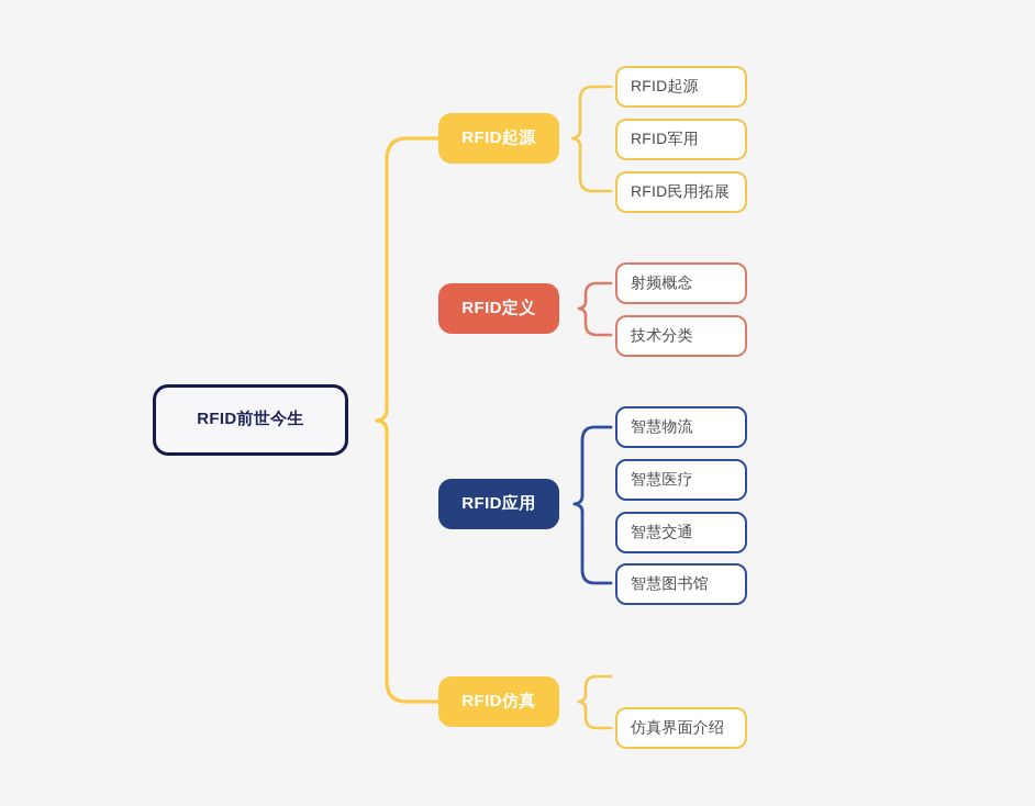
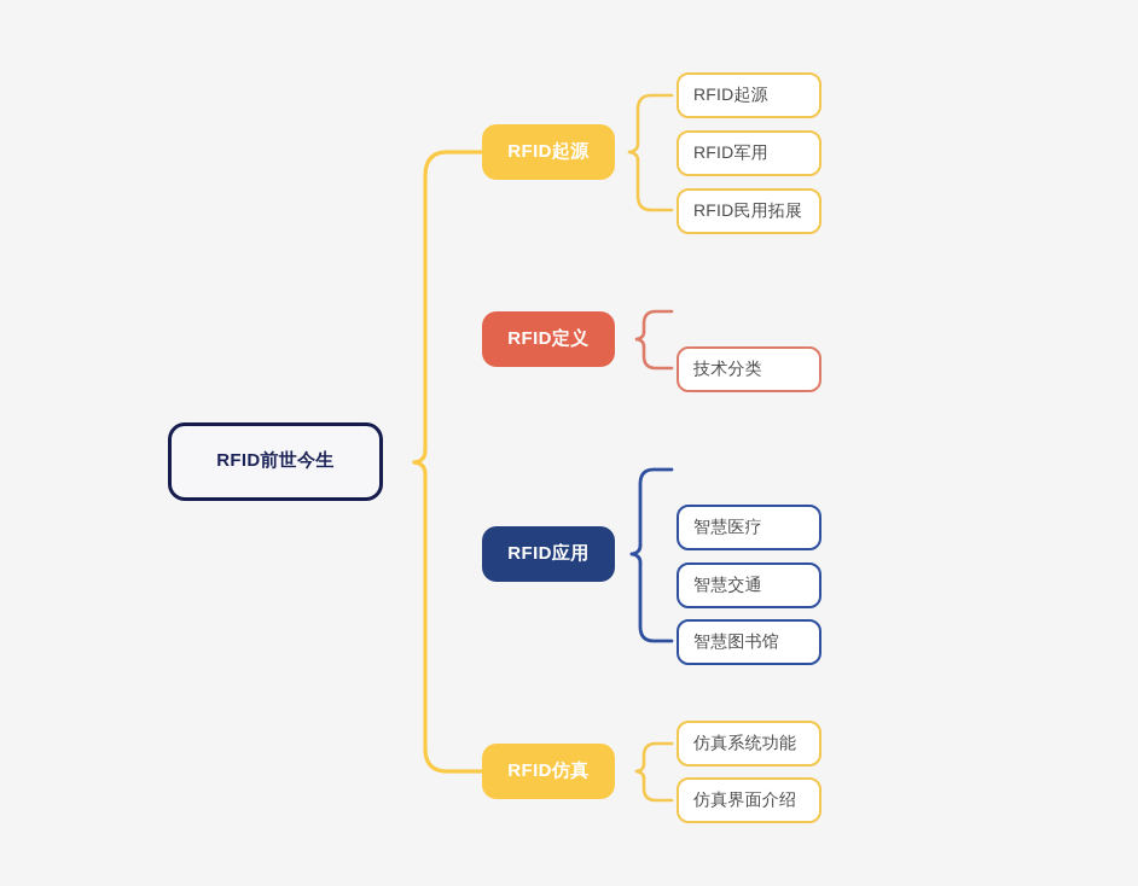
  RFID前世今生
  RFID起源
  RFID起源
  RFID军用
  RFID民用拓展
  RFID定义
- 射频概念
  技术分类
  RFID应用
- 智慧物流
  智慧医疗
  智慧交通
  智慧图书馆
  RFID仿真
+ 仿真系统功能
  仿真界面介绍
